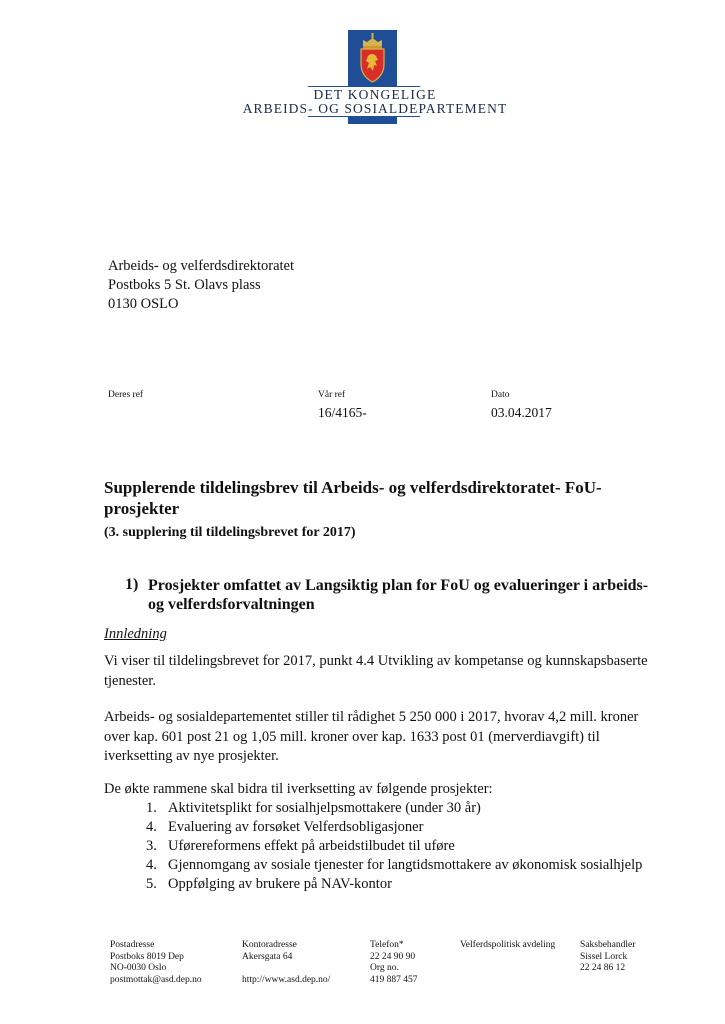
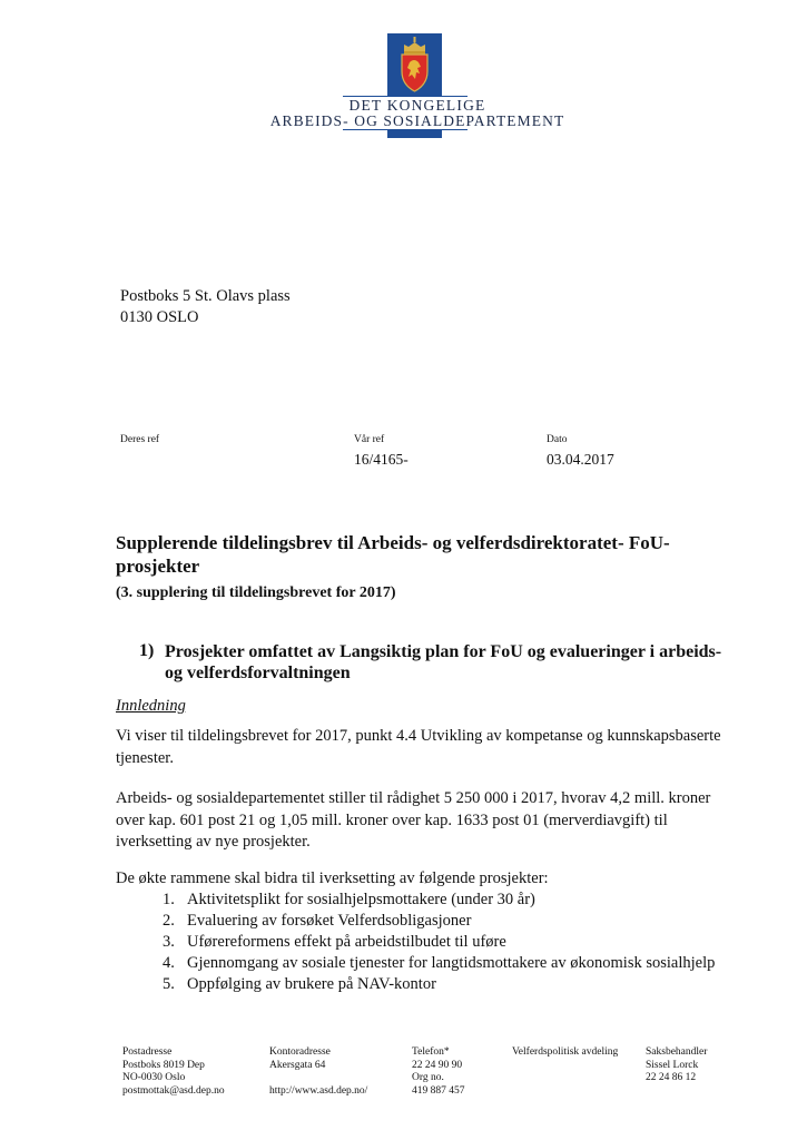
  DET KONGELIGE
  ARBEIDS- OG SOSIALDEPARTEMENT
- Arbeids- og velferdsdirektoratet
  Postboks 5 St. Olavs plass
  0130 OSLO
  Deres ref
  Vår ref
  Dato
  16/4165-
  03.04.2017
  Supplerende tildelingsbrev til Arbeids- og velferdsdirektoratet- FoU-prosjekter
  (3. supplering til tildelingsbrevet for 2017)
  1)
  Prosjekter omfattet av Langsiktig plan for FoU og evalueringer i arbeids- og velferdsforvaltningen
  Innledning
  Vi viser til tildelingsbrevet for 2017, punkt 4.4 Utvikling av kompetanse og kunnskapsbaserte tjenester.
  Arbeids- og sosialdepartementet stiller til rådighet 5 250 000 i 2017, hvorav 4,2 mill. kroner over kap. 601 post 21 og 1,05 mill. kroner over kap. 1633 post 01 (merverdiavgift) til iverksetting av nye prosjekter.
  De økte rammene skal bidra til iverksetting av følgende prosjekter:
  1. Aktivitetsplikt for sosialhjelpsmottakere (under 30 år)
- 4. Evaluering av forsøket Velferdsobligasjoner
+ 2. Evaluering av forsøket Velferdsobligasjoner
  3. Uførereformens effekt på arbeidstilbudet til uføre
  4. Gjennomgang av sosiale tjenester for langtidsmottakere av økonomisk sosialhjelp
  5. Oppfølging av brukere på NAV-kontor
  Postadresse
  Postboks 8019 Dep
  NO-0030 Oslo
  postmottak@asd.dep.no
  Kontoradresse
  Akersgata 64
  http://www.asd.dep.no/
  Telefon*
  22 24 90 90
  Org no.
  419 887 457
  Velferdspolitisk avdeling
  Saksbehandler
  Sissel Lorck
  22 24 86 12
